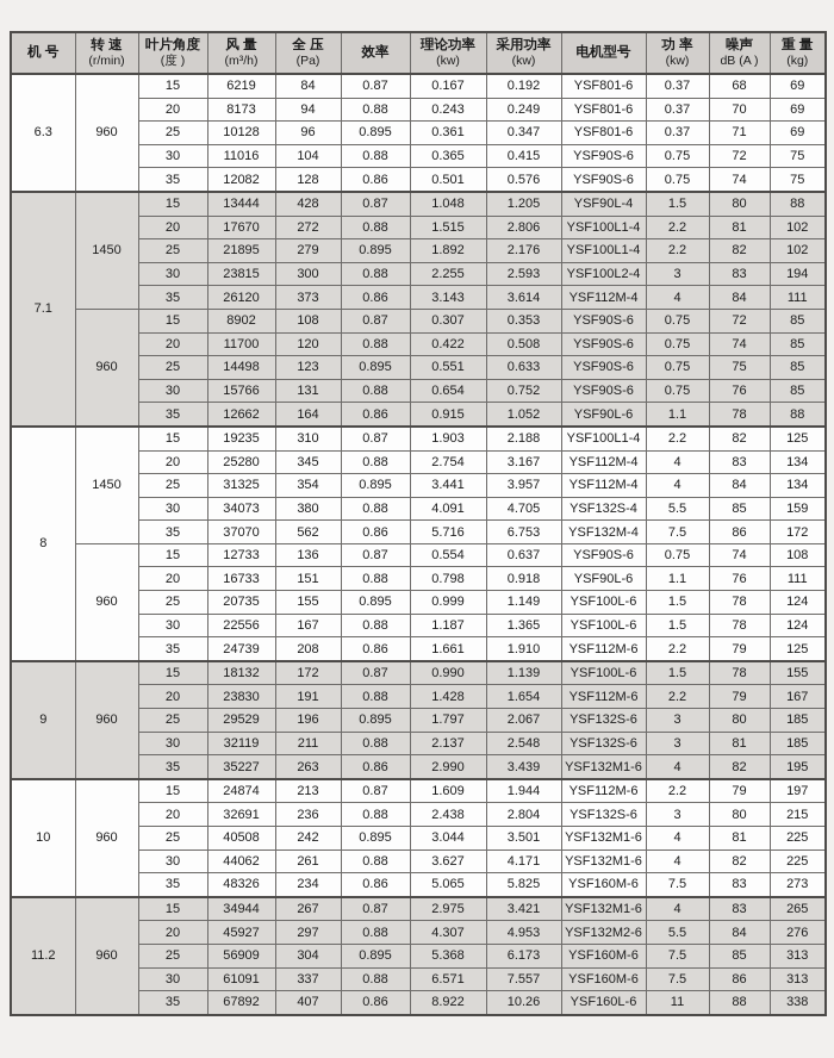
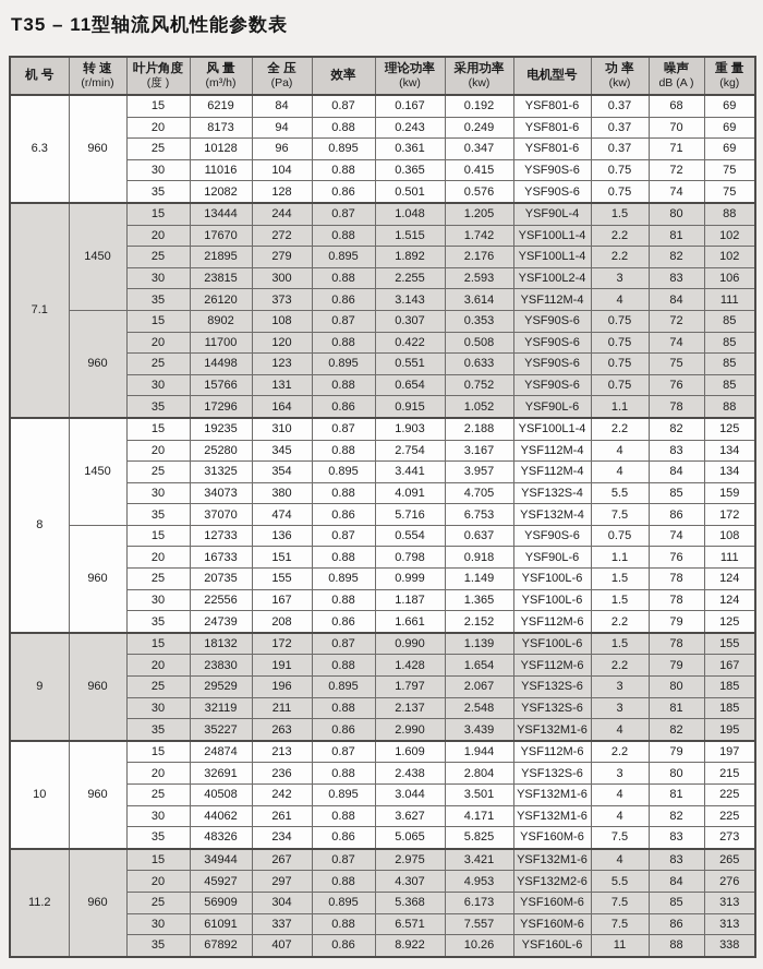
+ T35 – 11型轴流风机性能参数表
  机 号	转 速(r/min)	叶片角度(度 )	风 量(m³/h)	全 压(Pa)	效率	理论功率(kw)	采用功率(kw)	电机型号	功 率(kw)	噪声dB (A )	重 量(kg)
  6.3	960	15	6219	84	0.87	0.167	0.192	YSF801-6	0.37	68	69
  20	8173	94	0.88	0.243	0.249	YSF801-6	0.37	70	69
  25	10128	96	0.895	0.361	0.347	YSF801-6	0.37	71	69
  30	11016	104	0.88	0.365	0.415	YSF90S-6	0.75	72	75
  35	12082	128	0.86	0.501	0.576	YSF90S-6	0.75	74	75
- 7.1	1450	15	13444	428	0.87	1.048	1.205	YSF90L-4	1.5	80	88
+ 7.1	1450	15	13444	244	0.87	1.048	1.205	YSF90L-4	1.5	80	88
- 20	17670	272	0.88	1.515	2.806	YSF100L1-4	2.2	81	102
+ 20	17670	272	0.88	1.515	1.742	YSF100L1-4	2.2	81	102
  25	21895	279	0.895	1.892	2.176	YSF100L1-4	2.2	82	102
- 30	23815	300	0.88	2.255	2.593	YSF100L2-4	3	83	194
+ 30	23815	300	0.88	2.255	2.593	YSF100L2-4	3	83	106
  35	26120	373	0.86	3.143	3.614	YSF112M-4	4	84	111
  960	15	8902	108	0.87	0.307	0.353	YSF90S-6	0.75	72	85
  20	11700	120	0.88	0.422	0.508	YSF90S-6	0.75	74	85
  25	14498	123	0.895	0.551	0.633	YSF90S-6	0.75	75	85
  30	15766	131	0.88	0.654	0.752	YSF90S-6	0.75	76	85
- 35	12662	164	0.86	0.915	1.052	YSF90L-6	1.1	78	88
+ 35	17296	164	0.86	0.915	1.052	YSF90L-6	1.1	78	88
  8	1450	15	19235	310	0.87	1.903	2.188	YSF100L1-4	2.2	82	125
  20	25280	345	0.88	2.754	3.167	YSF112M-4	4	83	134
  25	31325	354	0.895	3.441	3.957	YSF112M-4	4	84	134
  30	34073	380	0.88	4.091	4.705	YSF132S-4	5.5	85	159
- 35	37070	562	0.86	5.716	6.753	YSF132M-4	7.5	86	172
+ 35	37070	474	0.86	5.716	6.753	YSF132M-4	7.5	86	172
  960	15	12733	136	0.87	0.554	0.637	YSF90S-6	0.75	74	108
  20	16733	151	0.88	0.798	0.918	YSF90L-6	1.1	76	111
  25	20735	155	0.895	0.999	1.149	YSF100L-6	1.5	78	124
  30	22556	167	0.88	1.187	1.365	YSF100L-6	1.5	78	124
- 35	24739	208	0.86	1.661	1.910	YSF112M-6	2.2	79	125
+ 35	24739	208	0.86	1.661	2.152	YSF112M-6	2.2	79	125
  9	960	15	18132	172	0.87	0.990	1.139	YSF100L-6	1.5	78	155
  20	23830	191	0.88	1.428	1.654	YSF112M-6	2.2	79	167
  25	29529	196	0.895	1.797	2.067	YSF132S-6	3	80	185
  30	32119	211	0.88	2.137	2.548	YSF132S-6	3	81	185
  35	35227	263	0.86	2.990	3.439	YSF132M1-6	4	82	195
  10	960	15	24874	213	0.87	1.609	1.944	YSF112M-6	2.2	79	197
  20	32691	236	0.88	2.438	2.804	YSF132S-6	3	80	215
  25	40508	242	0.895	3.044	3.501	YSF132M1-6	4	81	225
  30	44062	261	0.88	3.627	4.171	YSF132M1-6	4	82	225
  35	48326	234	0.86	5.065	5.825	YSF160M-6	7.5	83	273
  11.2	960	15	34944	267	0.87	2.975	3.421	YSF132M1-6	4	83	265
  20	45927	297	0.88	4.307	4.953	YSF132M2-6	5.5	84	276
  25	56909	304	0.895	5.368	6.173	YSF160M-6	7.5	85	313
  30	61091	337	0.88	6.571	7.557	YSF160M-6	7.5	86	313
  35	67892	407	0.86	8.922	10.26	YSF160L-6	11	88	338
